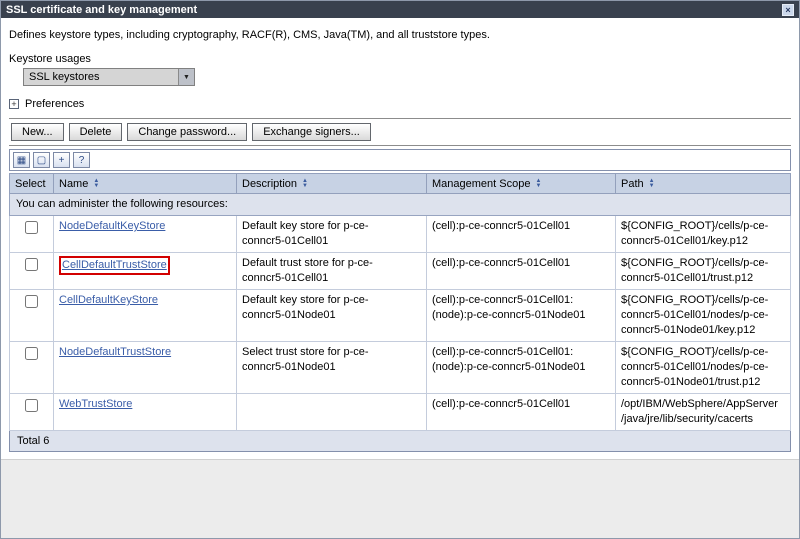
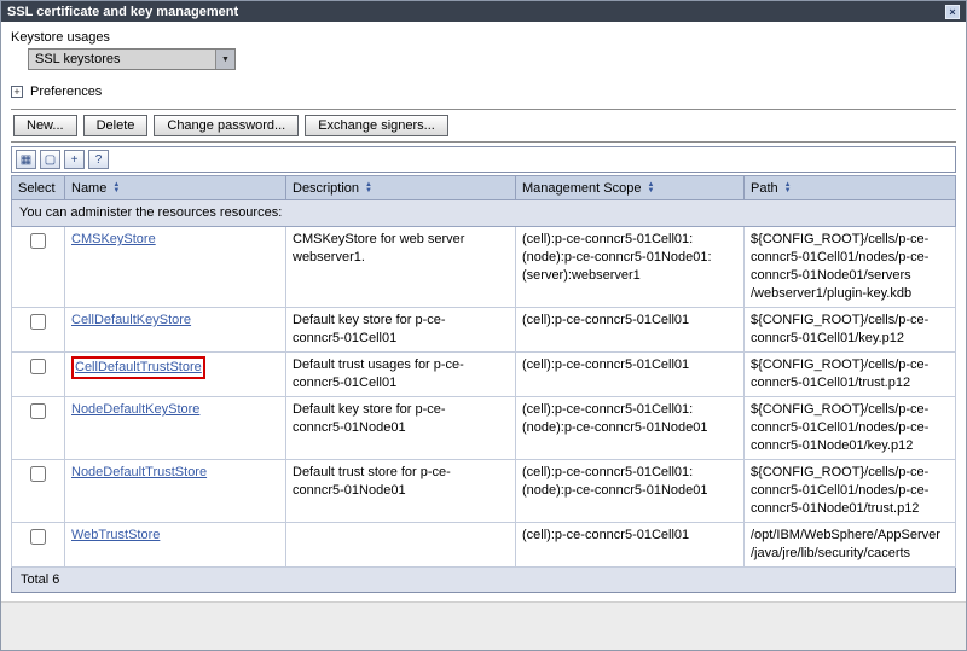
  SSL certificate and key management
  ×
- Defines keystore types, including cryptography, RACF(R), CMS, Java(TM), and all truststore types.
  Keystore usages
  SSL keystores
  +
  Preferences
  New...
  Delete
  Change password...
  Exchange signers...
  ▦
  ▢
  +
  ?
  Select	Name	Description	Management Scope	Path
- You can administer the following resources:
+ You can administer the resources resources:
+ 	CMSKeyStore	CMSKeyStore for web server webserver1.	(cell):p-ce-conncr5-01Cell01: (node):p-ce-conncr5-01Node01: (server):webserver1	${CONFIG_ROOT}/cells/p-ce- conncr5-01Cell01/nodes/p-ce- conncr5-01Node01/servers /webserver1/plugin-key.kdb
- 	NodeDefaultKeyStore	Default key store for p-ce- conncr5-01Cell01	(cell):p-ce-conncr5-01Cell01	${CONFIG_ROOT}/cells/p-ce- conncr5-01Cell01/key.p12
+ 	CellDefaultKeyStore	Default key store for p-ce- conncr5-01Cell01	(cell):p-ce-conncr5-01Cell01	${CONFIG_ROOT}/cells/p-ce- conncr5-01Cell01/key.p12
- 	CellDefaultTrustStore	Default trust store for p-ce- conncr5-01Cell01	(cell):p-ce-conncr5-01Cell01	${CONFIG_ROOT}/cells/p-ce- conncr5-01Cell01/trust.p12
+ 	CellDefaultTrustStore	Default trust usages for p-ce- conncr5-01Cell01	(cell):p-ce-conncr5-01Cell01	${CONFIG_ROOT}/cells/p-ce- conncr5-01Cell01/trust.p12
- 	CellDefaultKeyStore	Default key store for p-ce- conncr5-01Node01	(cell):p-ce-conncr5-01Cell01: (node):p-ce-conncr5-01Node01	${CONFIG_ROOT}/cells/p-ce- conncr5-01Cell01/nodes/p-ce- conncr5-01Node01/key.p12
+ 	NodeDefaultKeyStore	Default key store for p-ce- conncr5-01Node01	(cell):p-ce-conncr5-01Cell01: (node):p-ce-conncr5-01Node01	${CONFIG_ROOT}/cells/p-ce- conncr5-01Cell01/nodes/p-ce- conncr5-01Node01/key.p12
- 	NodeDefaultTrustStore	Select trust store for p-ce- conncr5-01Node01	(cell):p-ce-conncr5-01Cell01: (node):p-ce-conncr5-01Node01	${CONFIG_ROOT}/cells/p-ce- conncr5-01Cell01/nodes/p-ce- conncr5-01Node01/trust.p12
+ 	NodeDefaultTrustStore	Default trust store for p-ce- conncr5-01Node01	(cell):p-ce-conncr5-01Cell01: (node):p-ce-conncr5-01Node01	${CONFIG_ROOT}/cells/p-ce- conncr5-01Cell01/nodes/p-ce- conncr5-01Node01/trust.p12
  	WebTrustStore		(cell):p-ce-conncr5-01Cell01	/opt/IBM/WebSphere/AppServer /java/jre/lib/security/cacerts
  Total 6
